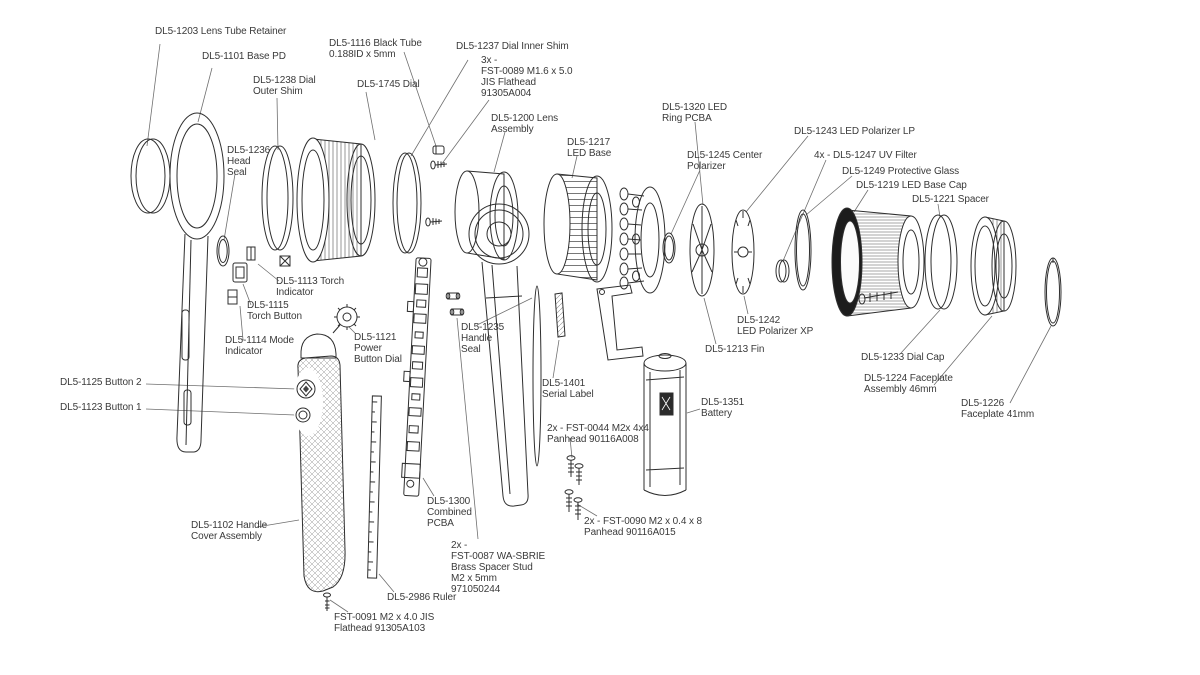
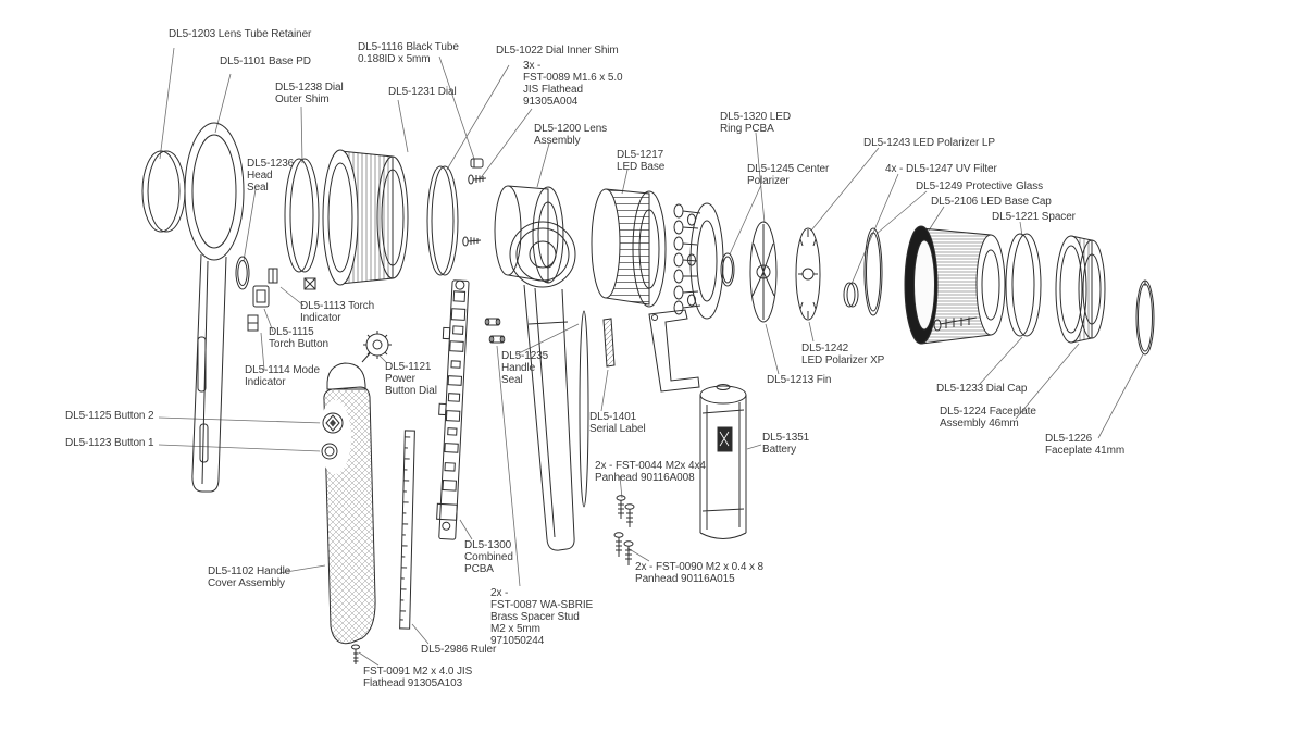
  DL5-1203 Lens Tube Retainer
  DL5-1101 Base PD
  DL5-1116 Black Tube
  0.188ID x 5mm
  DL5-1238 Dial
  Outer Shim
- DL5-1745 Dial
+ DL5-1231 Dial
- DL5-1237 Dial Inner Shim
+ DL5-1022 Dial Inner Shim
  3x -
  FST-0089 M1.6 x 5.0
  JIS Flathead
  91305A004
  DL5-1200 Lens
  Assembly
  DL5-1217
  LED Base
  DL5-1320 LED
  Ring PCBA
  DL5-1245 Center
  Polarizer
  DL5-1243 LED Polarizer LP
  4x - DL5-1247 UV Filter
  DL5-1249 Protective Glass
- DL5-1219 LED Base Cap
+ DL5-2106 LED Base Cap
  DL5-1221 Spacer
  DL5-1236
  Head
  Seal
  DL5-1113 Torch
  Indicator
  DL5-1115
  Torch Button
  DL5-1114 Mode
  Indicator
  DL5-1121
  Power
  Button Dial
  DL5-1235
  Handle
  Seal
  DL5-1401
  Serial Label
  DL5-1242
  LED Polarizer XP
  DL5-1213 Fin
  DL5-1233 Dial Cap
  DL5-1224 Faceplate
  Assembly 46mm
  DL5-1226
  Faceplate 41mm
  DL5-1351
  Battery
  DL5-1125 Button 2
  DL5-1123 Button 1
  2x - FST-0044 M2x 4x4
  Panhead 90116A008
  DL5-1102 Handle
  Cover Assembly
  DL5-1300
  Combined
  PCBA
  2x -
  FST-0087 WA-SBRIE
  Brass Spacer Stud
  M2 x 5mm
  971050244
  2x - FST-0090 M2 x 0.4 x 8
  Panhead 90116A015
  DL5-2986 Ruler
  FST-0091 M2 x 4.0 JIS
  Flathead 91305A103
